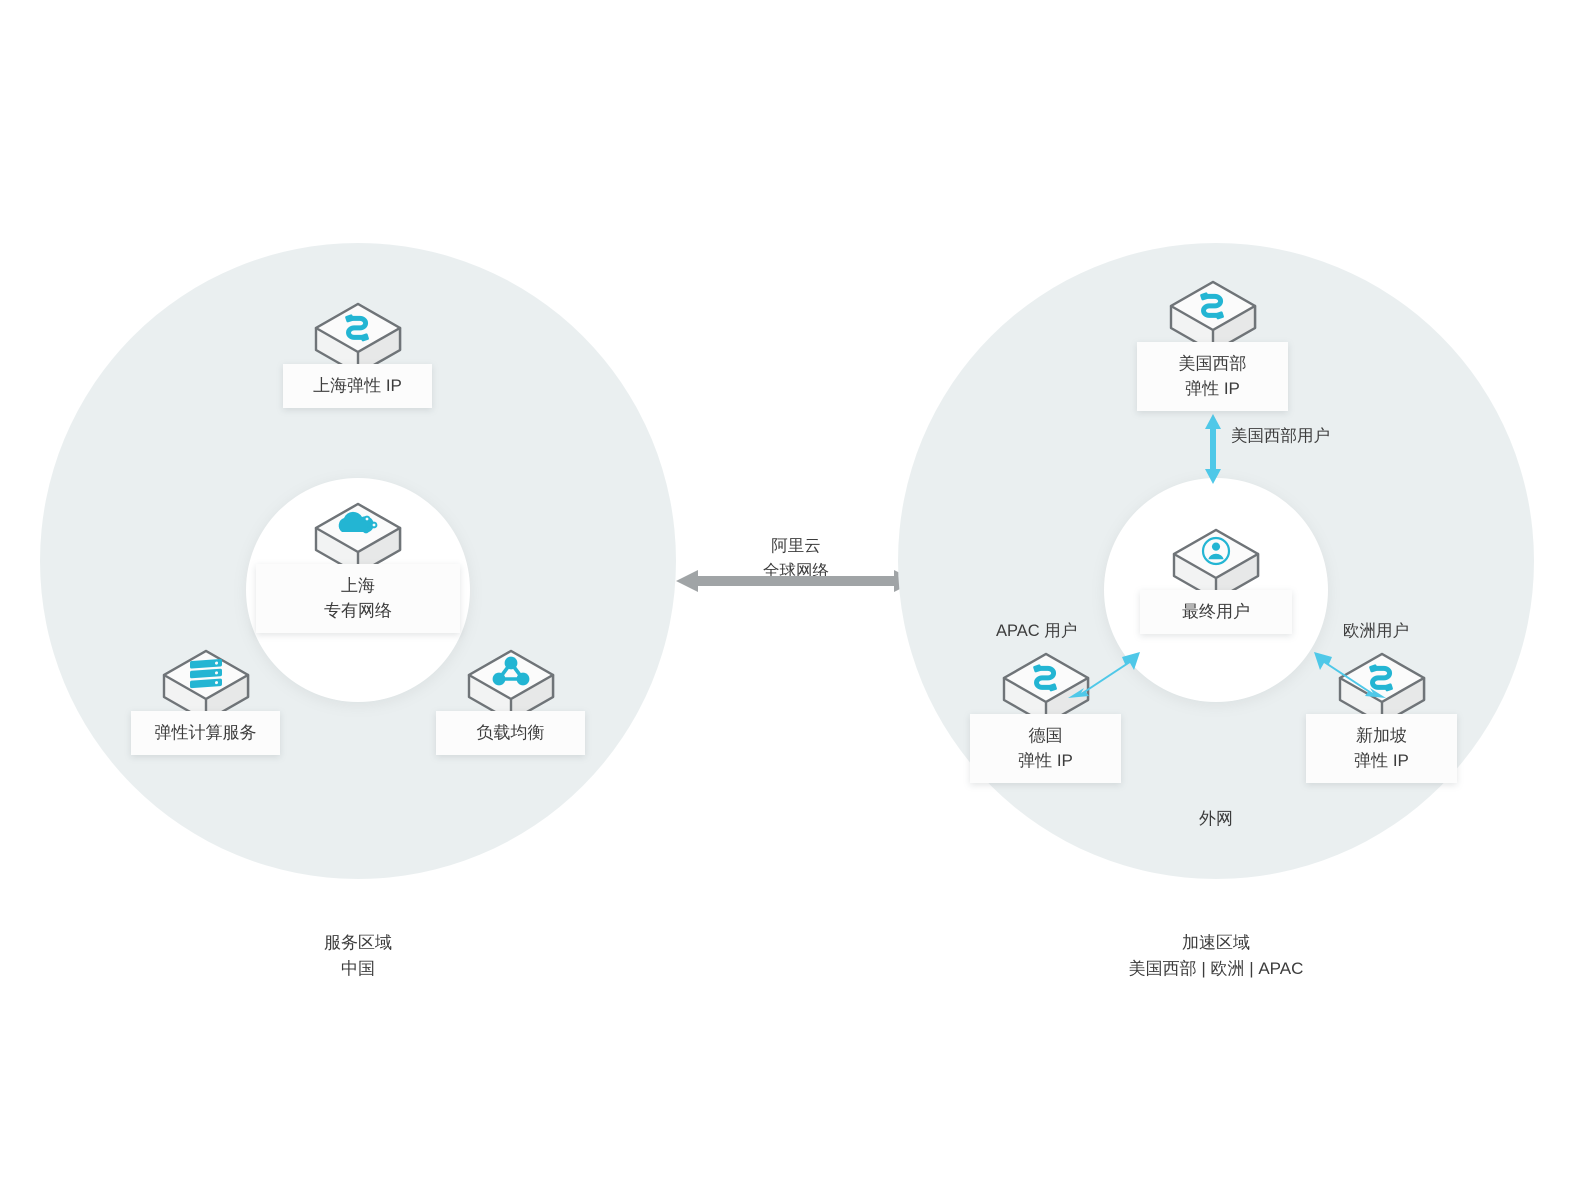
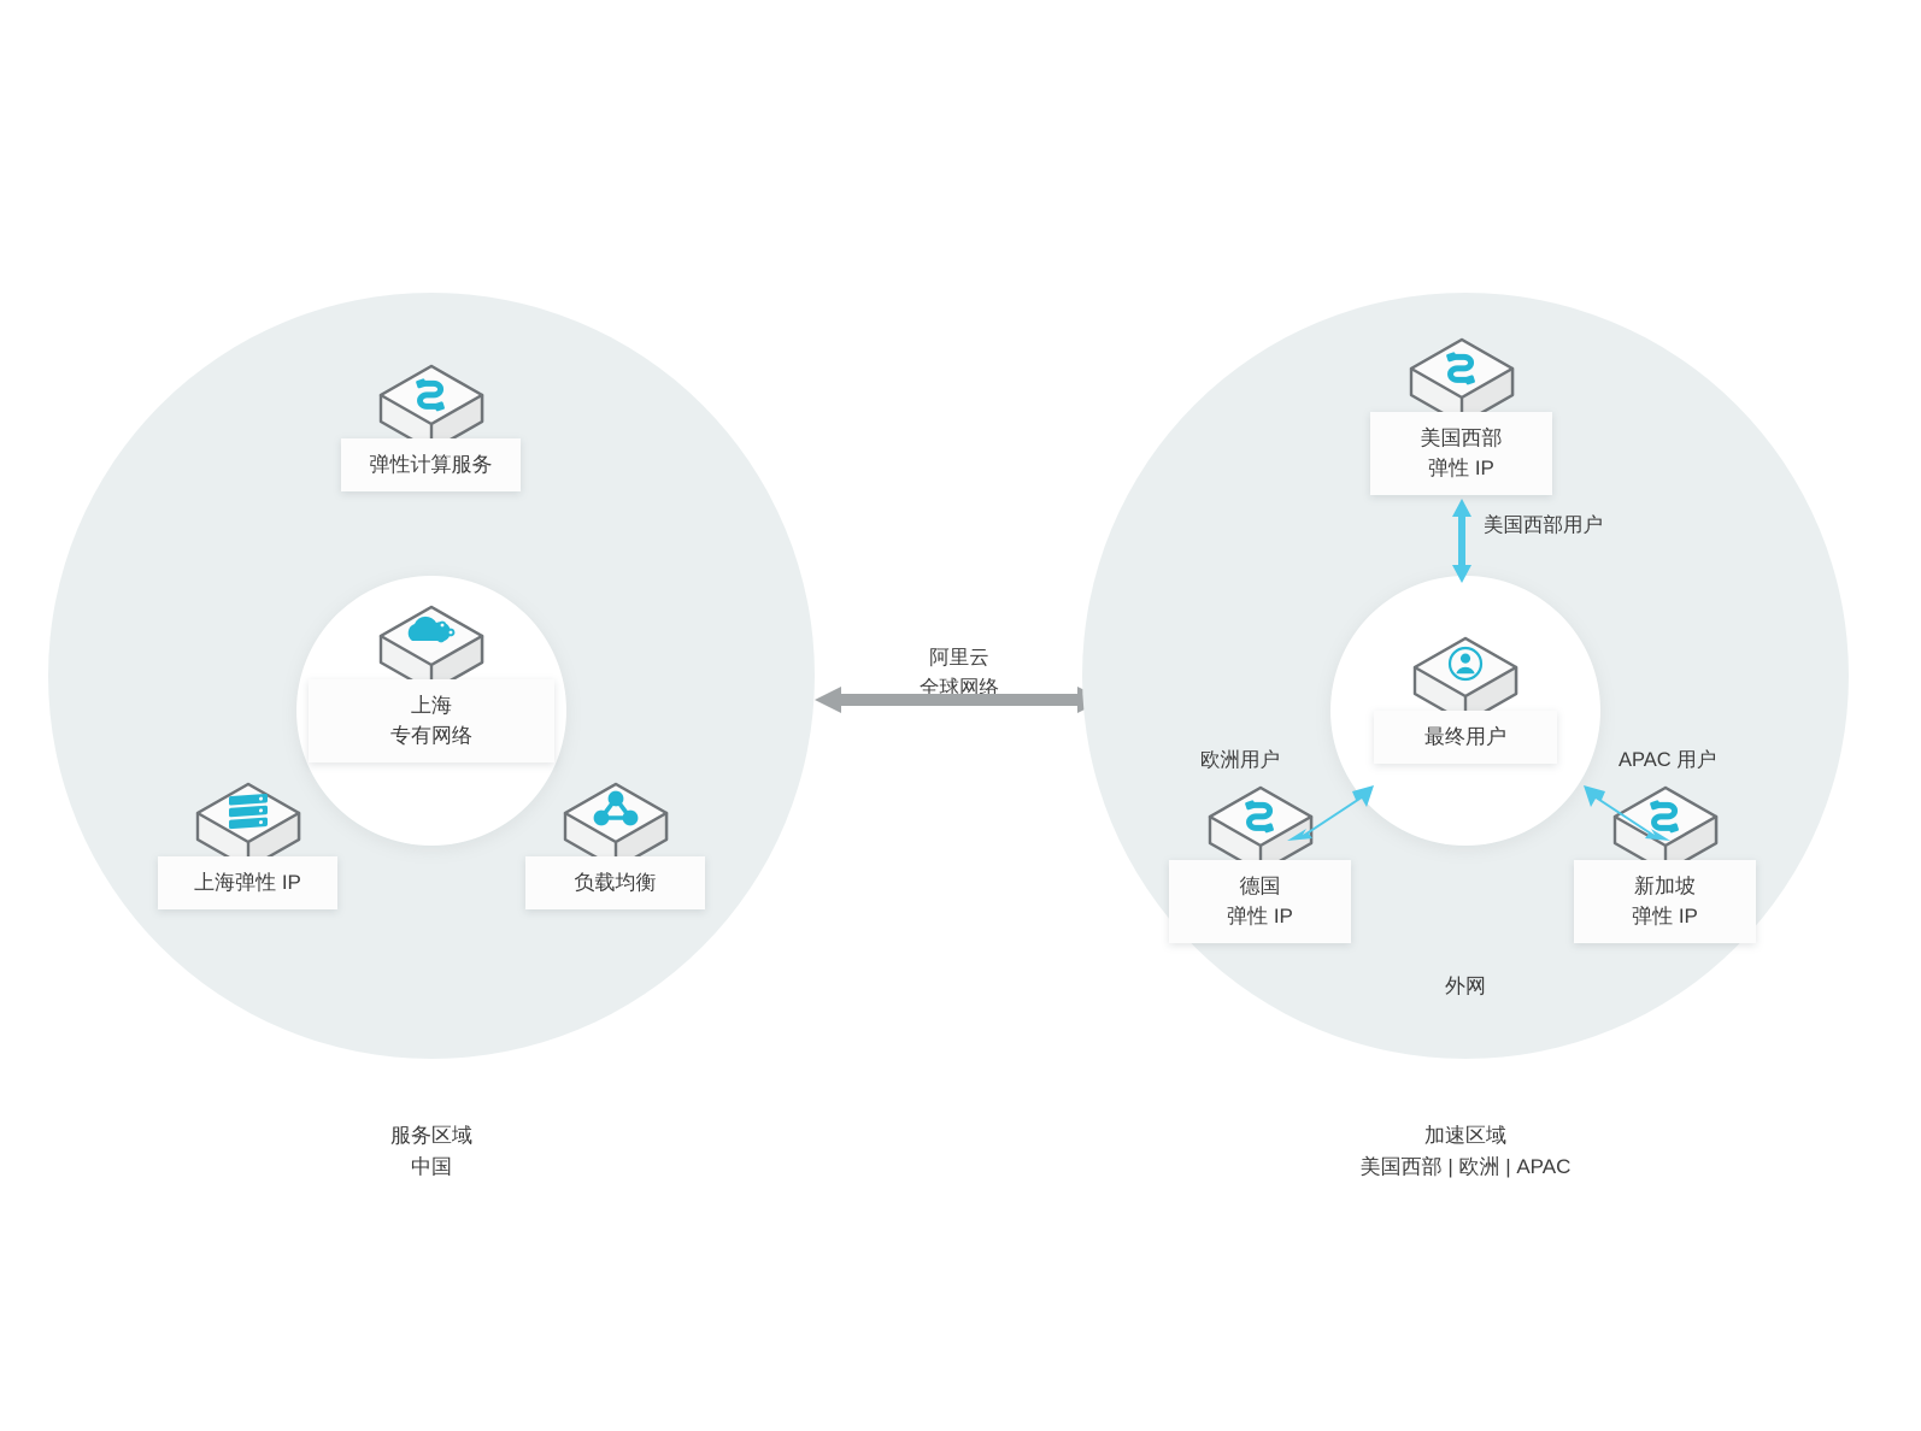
- 上海弹性 IP
+ 弹性计算服务
  上海
  专有网络
- 弹性计算服务
+ 上海弹性 IP
  负载均衡
  服务区域
  中国
  阿里云
  全球网络
  美国西部
  弹性 IP
  美国西部用户
  最终用户
  德国
  弹性 IP
- APAC 用户
+ 欧洲用户
  新加坡
  弹性 IP
- 欧洲用户
+ APAC 用户
  外网
  加速区域
  美国西部 | 欧洲 | APAC
